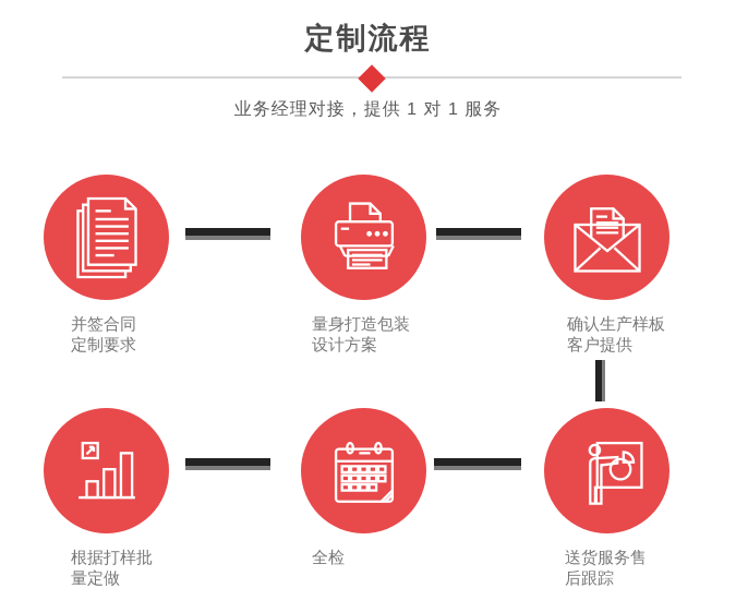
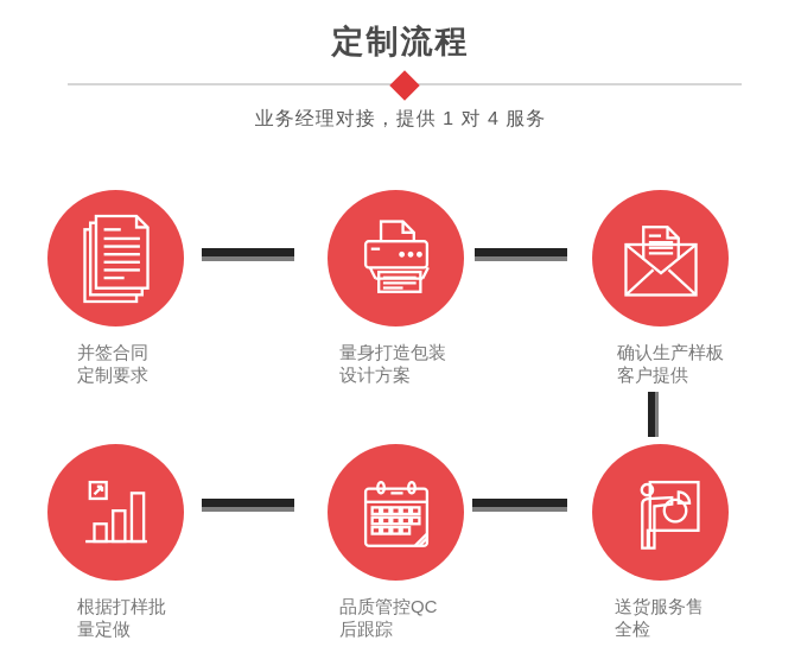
  定制流程
- 业务经理对接，提供 1 对 1 服务
+ 业务经理对接，提供 1 对 4 服务
  并签合同
  定制要求
  量身打造包装
  设计方案
  确认生产样板
  客户提供
  根据打样批
  量定做
+ 品质管控QC
- 全检
+ 后跟踪
  送货服务售
- 后跟踪
+ 全检
